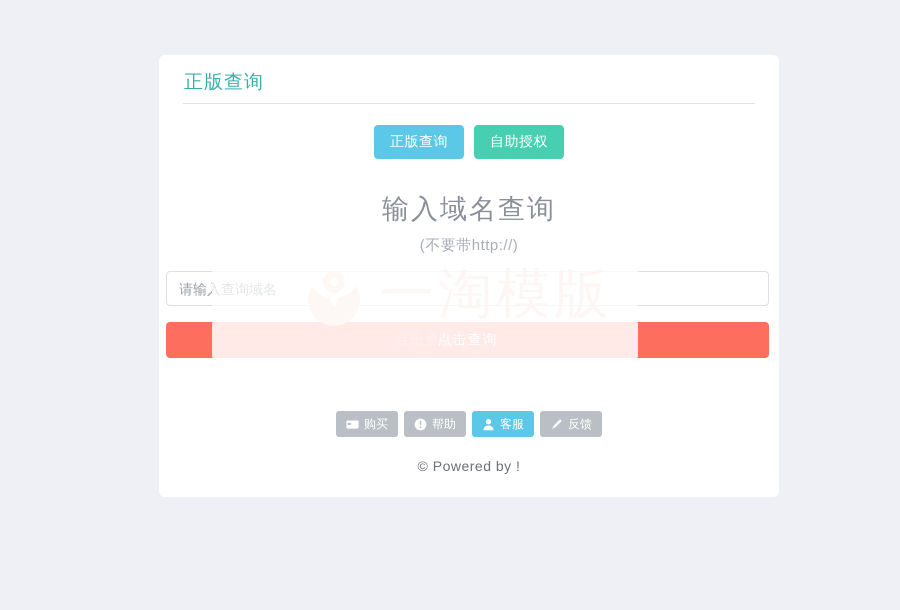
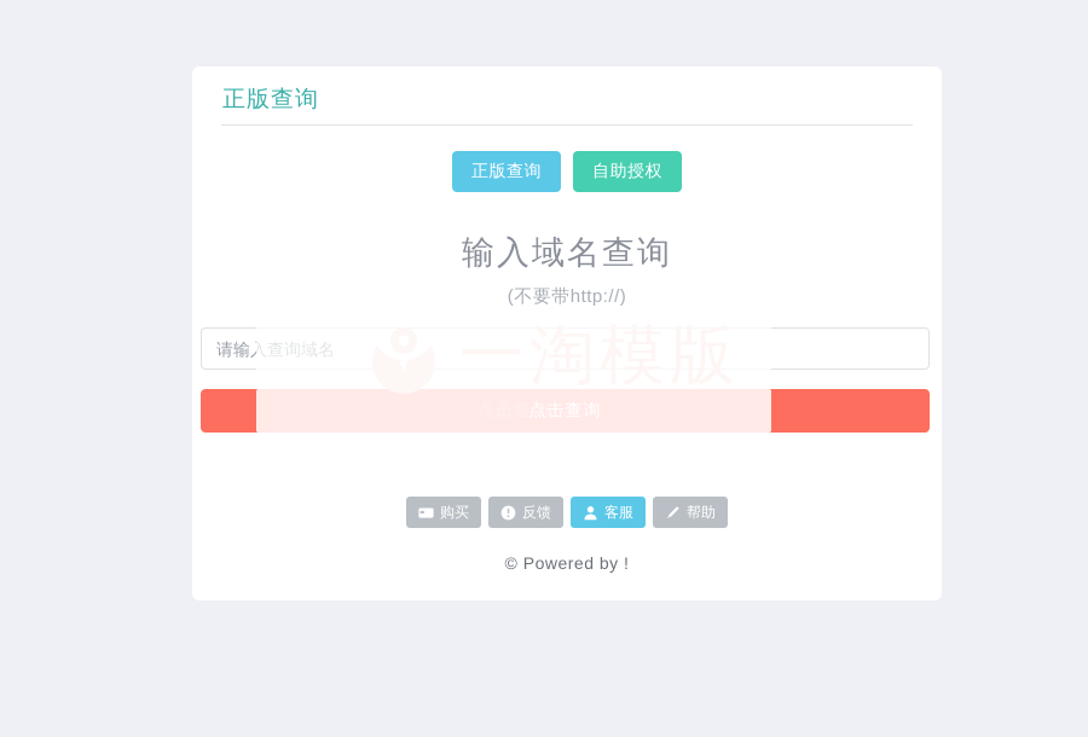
  正版查询
  正版查询
  自助授权
  输入域名查询
  (不要带http://)
  购买
- 帮助
+ 反馈
  客服
- 反馈
+ 帮助
  © Powered by !
  请输入查询域名
